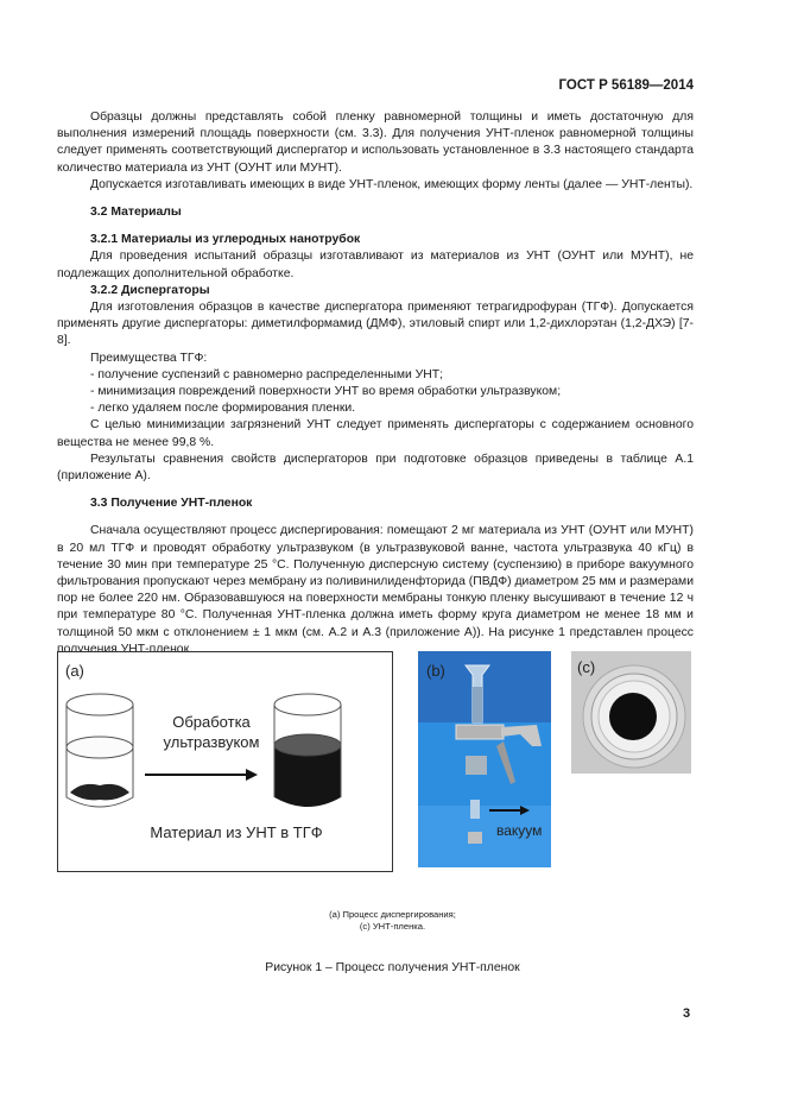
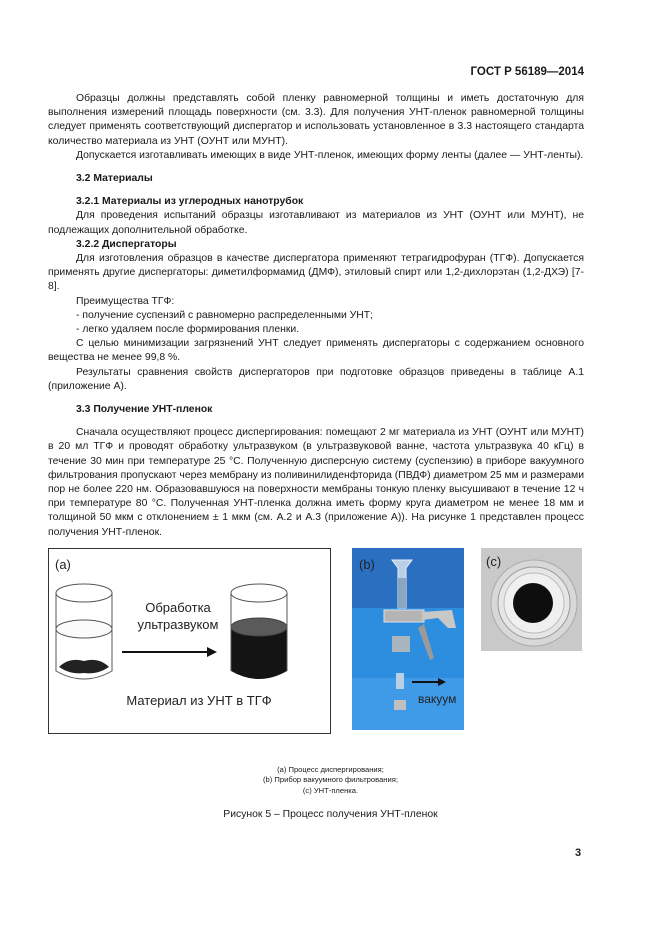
  ГОСТ Р 56189—2014
  Образцы должны представлять собой пленку равномерной толщины и иметь достаточную для выполнения измерений площадь поверхности (см. 3.3). Для получения УНТ-пленок равномерной толщины следует применять соответствующий диспергатор и использовать установленное в 3.3 настоящего стандарта количество материала из УНТ (ОУНТ или МУНТ).
  Допускается изготавливать имеющих в виде УНТ-пленок, имеющих форму ленты (далее — УНТ-ленты).
  3.2 Материалы
  3.2.1 Материалы из углеродных нанотрубок
  Для проведения испытаний образцы изготавливают из материалов из УНТ (ОУНТ или МУНТ), не подлежащих дополнительной обработке.
  3.2.2 Диспергаторы
  Для изготовления образцов в качестве диспергатора применяют тетрагидрофуран (ТГФ). Допускается применять другие диспергаторы: диметилформамид (ДМФ), этиловый спирт или 1,2-дихлорэтан (1,2-ДХЭ) [7-8].
  Преимущества ТГФ:
  - получение суспензий с равномерно распределенными УНТ;
- - минимизация повреждений поверхности УНТ во время обработки ультразвуком;
  - легко удаляем после формирования пленки.
  С целью минимизации загрязнений УНТ следует применять диспергаторы с содержанием основного вещества не менее 99,8 %.
  Результаты сравнения свойств диспергаторов при подготовке образцов приведены в таблице А.1 (приложение А).
  3.3 Получение УНТ-пленок
  Сначала осуществляют процесс диспергирования: помещают 2 мг материала из УНТ (ОУНТ или МУНТ) в 20 мл ТГФ и проводят обработку ультразвуком (в ультразвуковой ванне, частота ультразвука 40 кГц) в течение 30 мин при температуре 25 °C. Полученную дисперсную систему (суспензию) в приборе вакуумного фильтрования пропускают через мембрану из поливинилиденфторида (ПВДФ) диаметром 25 мм и размерами пор не более 220 нм. Образовавшуюся на поверхности мембраны тонкую пленку высушивают в течение 12 ч при температуре 80 °C. Полученная УНТ-пленка должна иметь форму круга диаметром не менее 18 мм и толщиной 50 мкм с отклонением ± 1 мкм (см. А.2 и А.3 (приложение А)). На рисунке 1 представлен процесс получения УНТ-пленок.
  (a)
  Обработка
  ультразвуком
  Материал из УНТ в ТГФ
  (b)
  вакуум
  (c)
  (a) Процесс диспергирования;
+ (b) Прибор вакуумного фильтрования;
  (c) УНТ-пленка.
- Рисунок 1 – Процесс получения УНТ-пленок
+ Рисунок 5 – Процесс получения УНТ-пленок
  3
